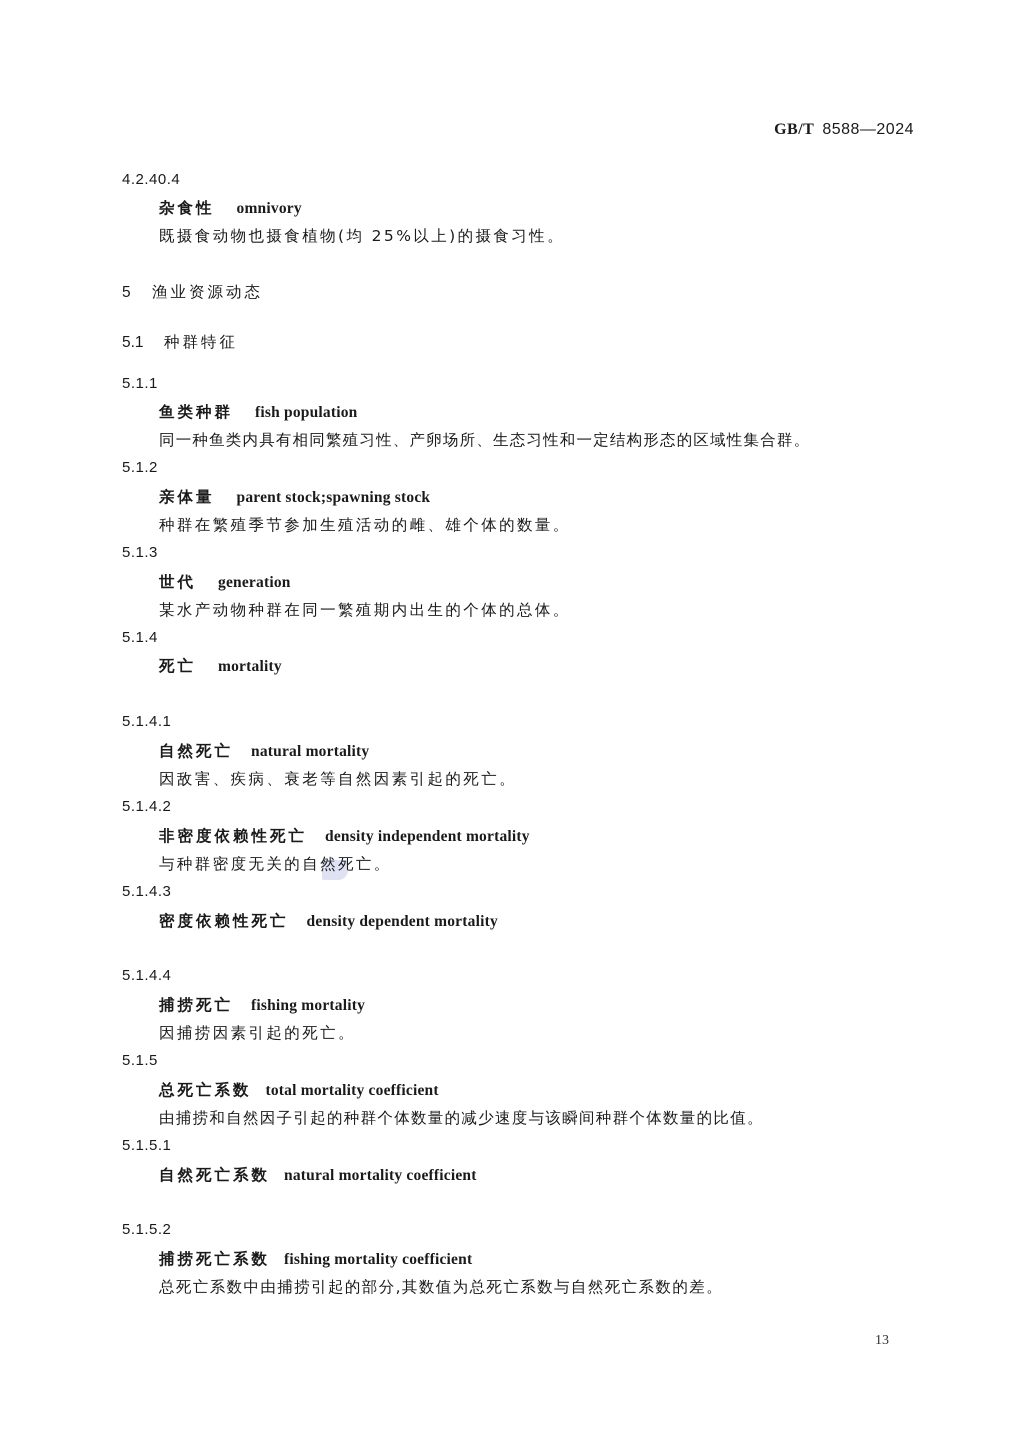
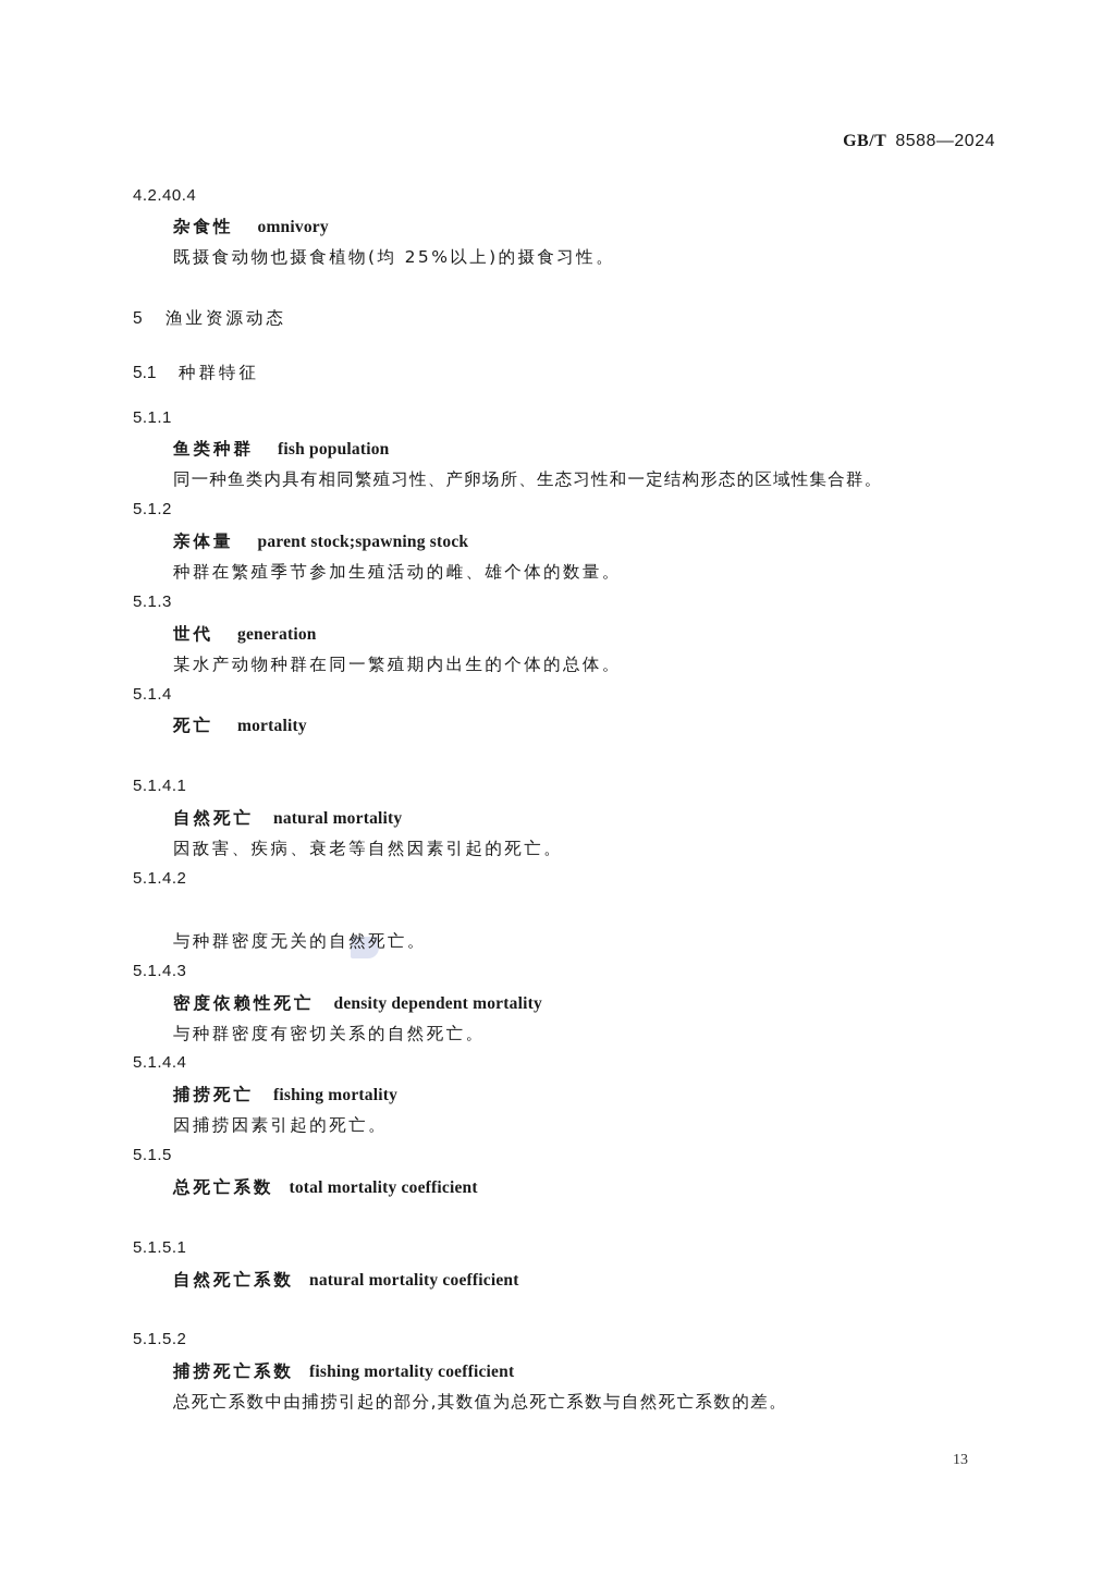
  GB/T 8588—2024
  4.2.40.4
  杂食性 omnivory
  既摄食动物也摄食植物(均 25%以上)的摄食习性。
  5 渔业资源动态
  5.1 种群特征
  5.1.1
  鱼类种群 fish population
  同一种鱼类内具有相同繁殖习性、产卵场所、生态习性和一定结构形态的区域性集合群。
  5.1.2
  亲体量 parent stock;spawning stock
  种群在繁殖季节参加生殖活动的雌、雄个体的数量。
  5.1.3
  世代 generation
  某水产动物种群在同一繁殖期内出生的个体的总体。
  5.1.4
  死亡 mortality
  5.1.4.1
  自然死亡 natural mortality
  因敌害、疾病、衰老等自然因素引起的死亡。
  5.1.4.2
- 非密度依赖性死亡 density independent mortality
  与种群密度无关的自然死亡。
  5.1.4.3
  密度依赖性死亡 density dependent mortality
+ 与种群密度有密切关系的自然死亡。
  5.1.4.4
  捕捞死亡 fishing mortality
  因捕捞因素引起的死亡。
  5.1.5
  总死亡系数 total mortality coefficient
- 由捕捞和自然因子引起的种群个体数量的减少速度与该瞬间种群个体数量的比值。
  5.1.5.1
  自然死亡系数 natural mortality coefficient
  5.1.5.2
  捕捞死亡系数 fishing mortality coefficient
  总死亡系数中由捕捞引起的部分,其数值为总死亡系数与自然死亡系数的差。
  13
